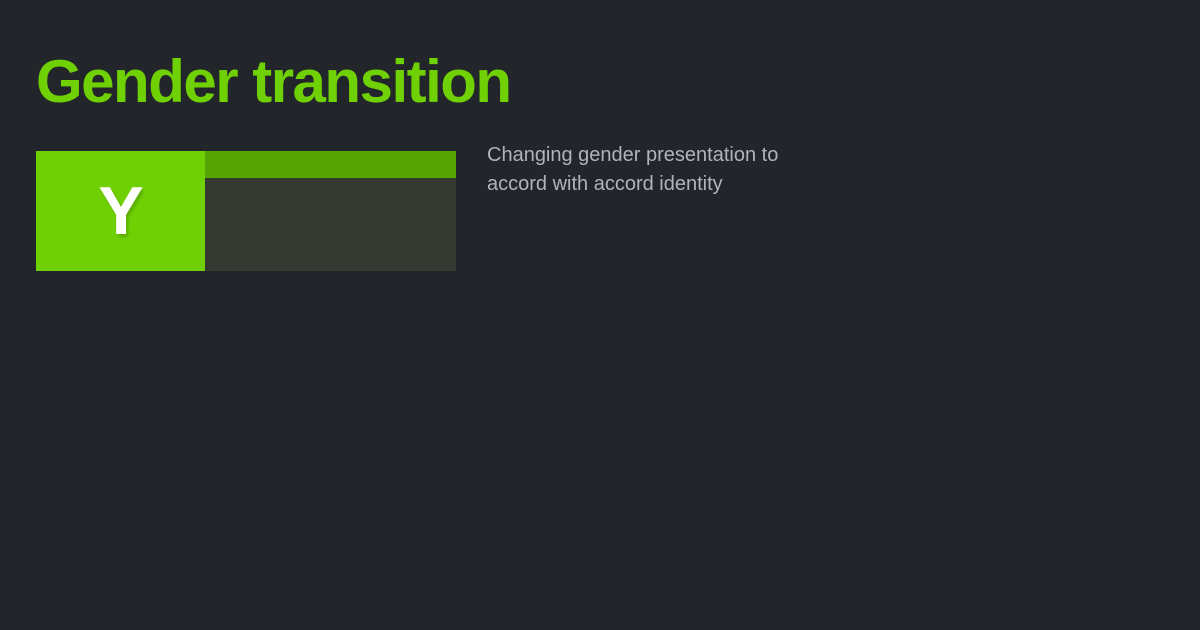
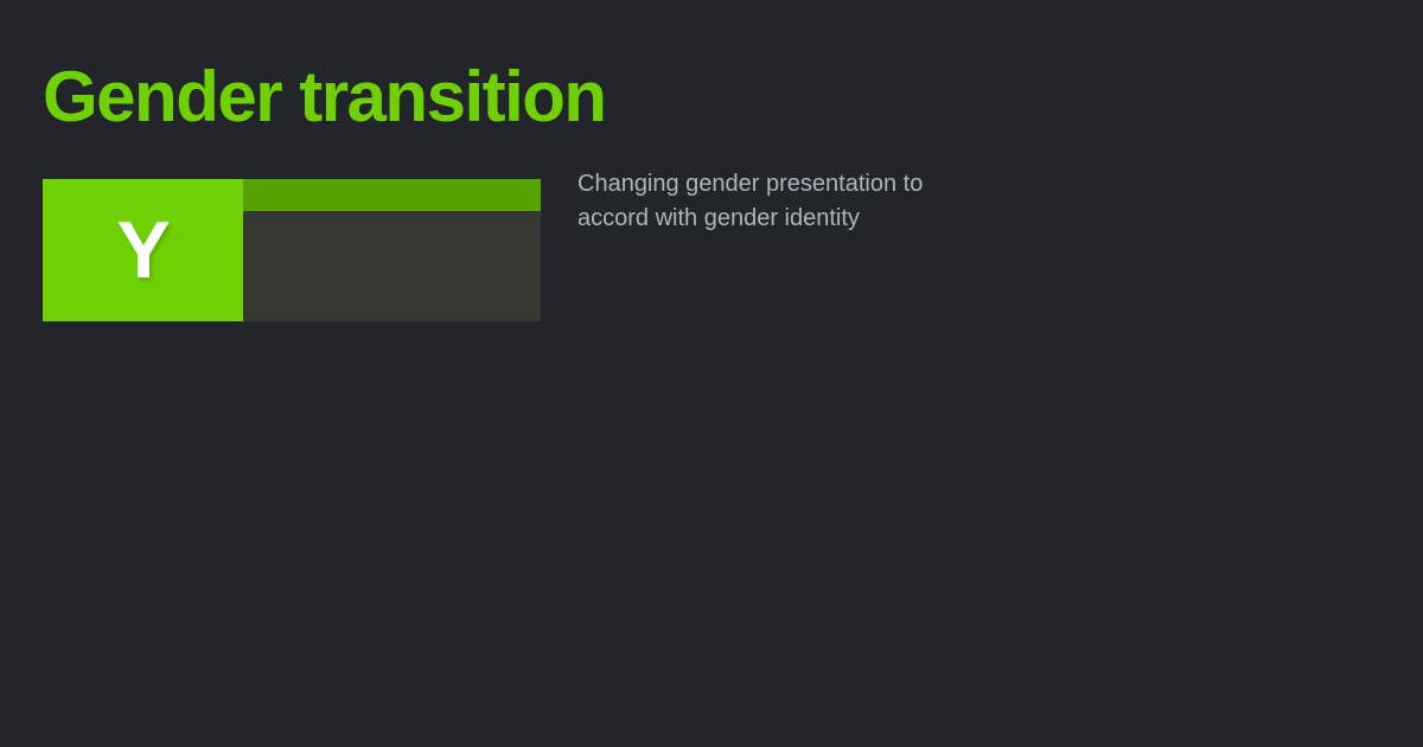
  Gender transition
  Y
- Changing gender presentation to accord with accord identity
+ Changing gender presentation to accord with gender identity
